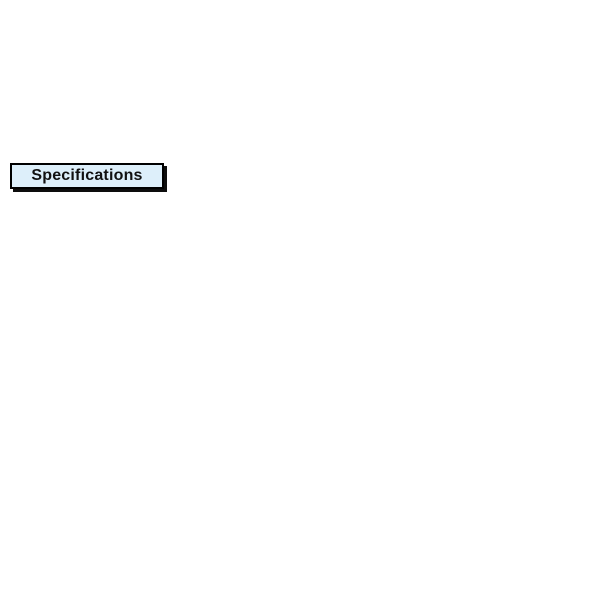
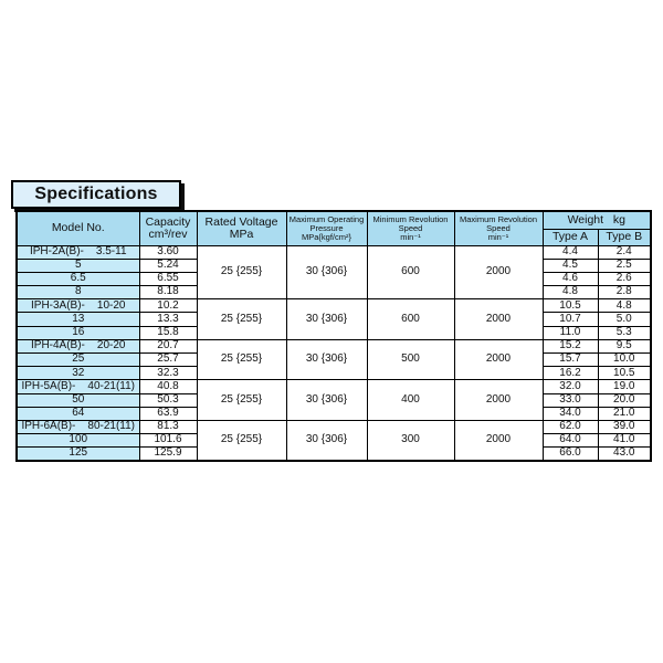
  Specifications
+ Model No.	Capacity cm³/rev	Rated Voltage MPa	Maximum Operating Pressure MPa{kgf/cm²}	Minimum Revolution Speed min⁻¹	Maximum Revolution Speed min⁻¹	Weight kg
+ Type A	Type B
+ IPH-2A(B)- 3.5-11	3.60	25 {255}	30 {306}	600	2000	4.4	2.4
+ 5	5.24	4.5	2.5
+ 6.5	6.55	4.6	2.6
+ 8	8.18	4.8	2.8
+ IPH-3A(B)- 10-20	10.2	25 {255}	30 {306}	600	2000	10.5	4.8
+ 13	13.3	10.7	5.0
+ 16	15.8	11.0	5.3
+ IPH-4A(B)- 20-20	20.7	25 {255}	30 {306}	500	2000	15.2	9.5
+ 25	25.7	15.7	10.0
+ 32	32.3	16.2	10.5
+ IPH-5A(B)- 40-21(11)	40.8	25 {255}	30 {306}	400	2000	32.0	19.0
+ 50	50.3	33.0	20.0
+ 64	63.9	34.0	21.0
+ IPH-6A(B)- 80-21(11)	81.3	25 {255}	30 {306}	300	2000	62.0	39.0
+ 100	101.6	64.0	41.0
+ 125	125.9	66.0	43.0
